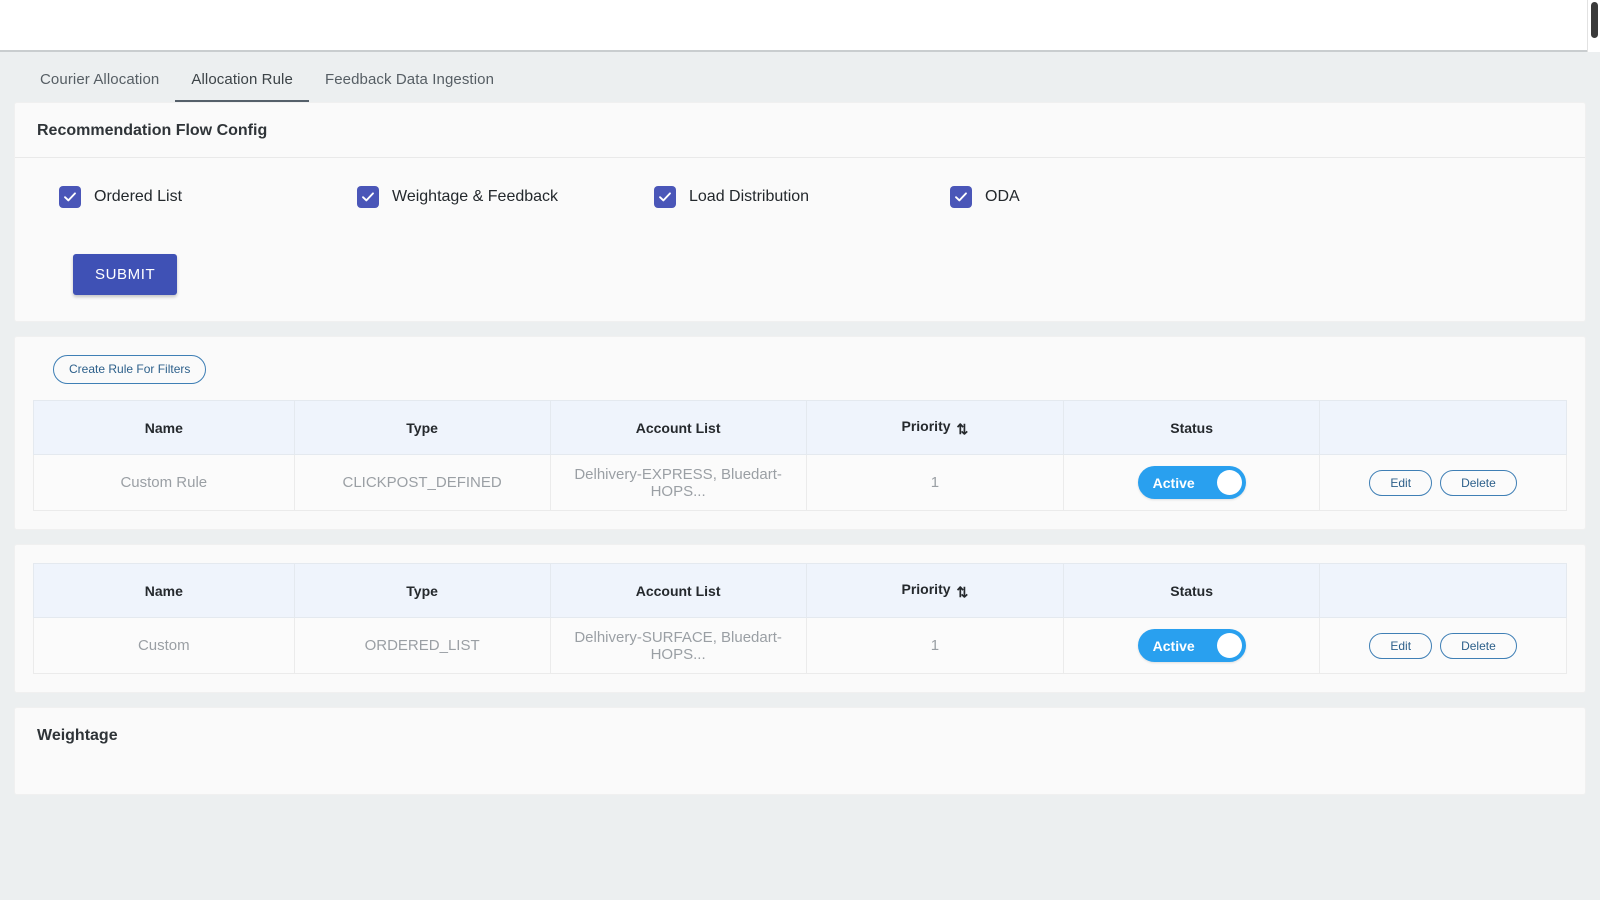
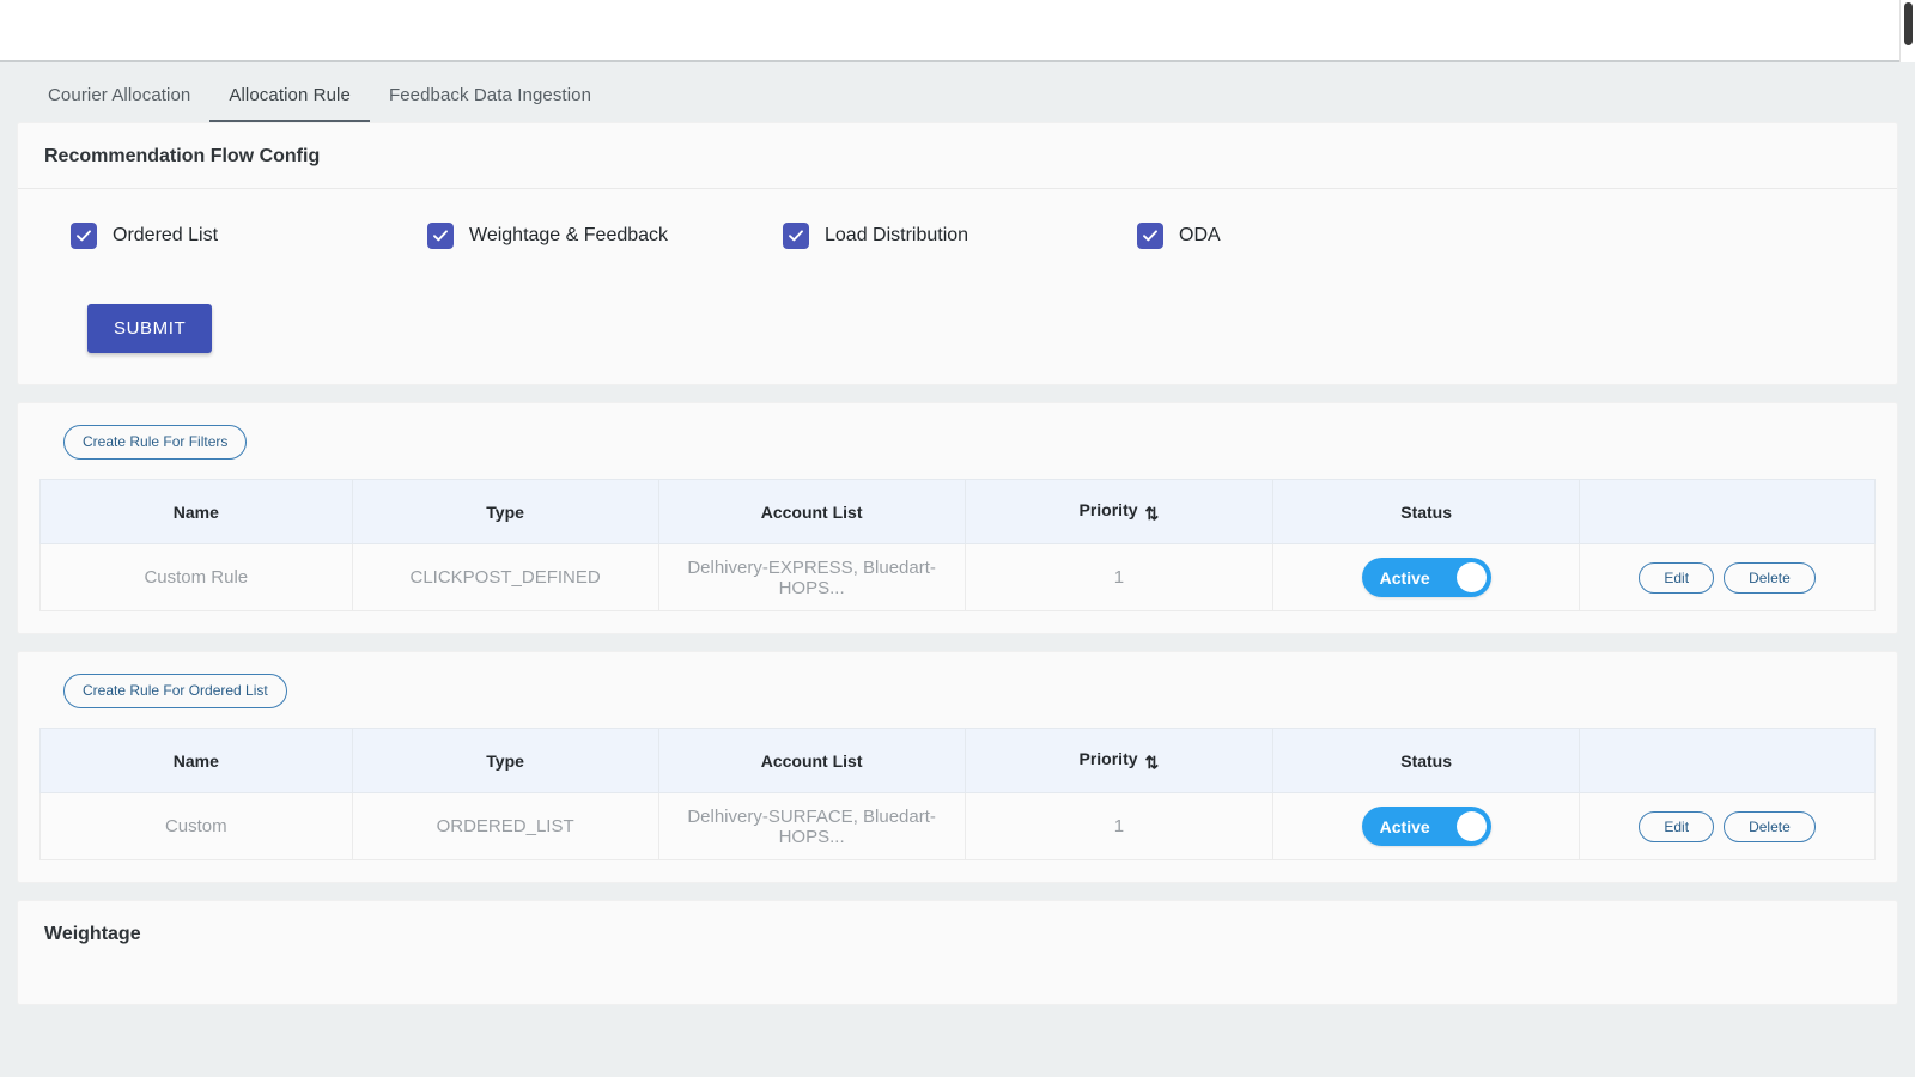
  Courier Allocation
  Allocation Rule
  Feedback Data Ingestion
  Recommendation Flow Config
  Ordered List
  Weightage & Feedback
  Load Distribution
  ODA
  SUBMIT
  Create Rule For Filters
  Name	Type	Account List	Priority ⇅	Status
  Custom Rule	CLICKPOST_DEFINED	Delhivery-EXPRESS, Bluedart-HOPS...	1	Active	Edit Delete
+ Create Rule For Ordered List
  Name	Type	Account List	Priority ⇅	Status
  Custom	ORDERED_LIST	Delhivery-SURFACE, Bluedart-HOPS...	1	Active	Edit Delete
  Weightage
